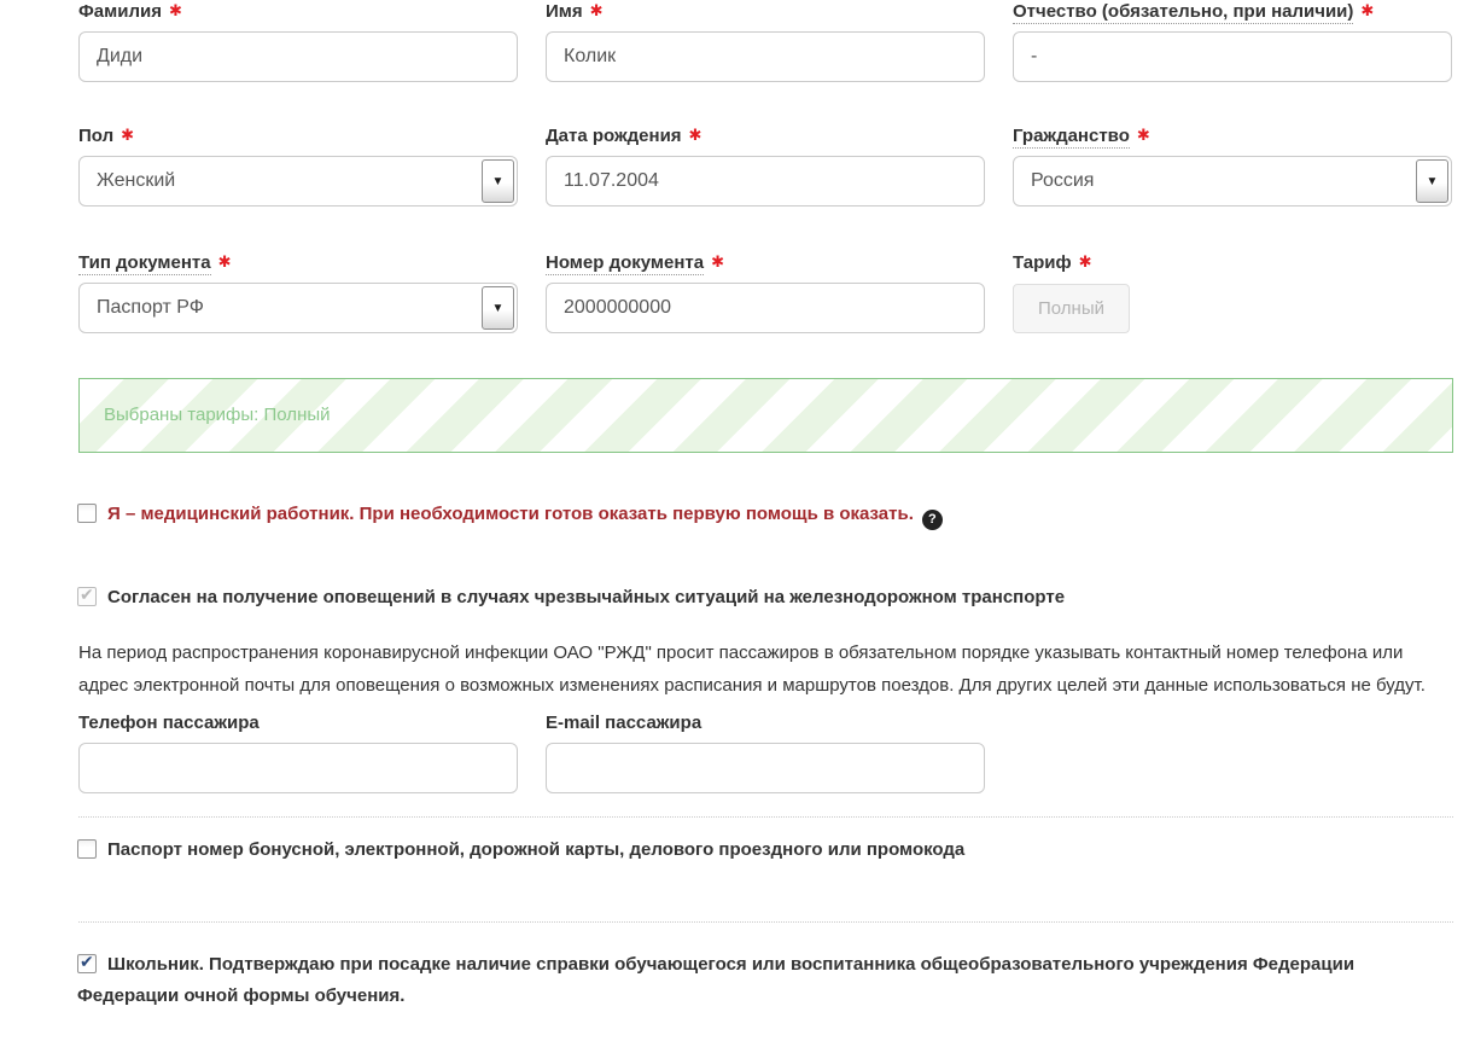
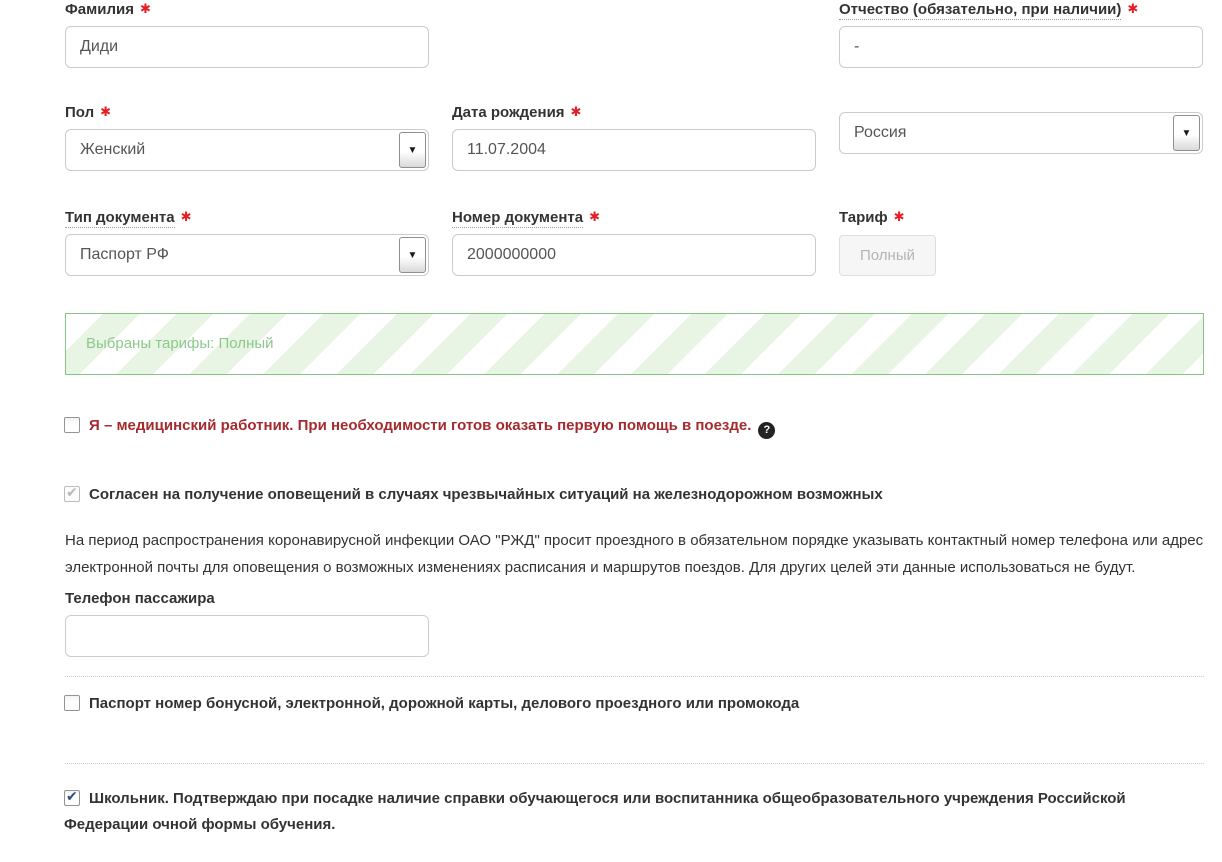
  Фамилия ✱
  Диди
- Имя ✱
- Колик
  Отчество (обязательно, при наличии) ✱
  -
  Пол ✱
  Женский
  ▼
  Дата рождения ✱
  11.07.2004
- Гражданство ✱
  Россия
  ▼
  Тип документа ✱
  Паспорт РФ
  ▼
  Номер документа ✱
  2000000000
  Тариф ✱
  Полный
  Выбраны тарифы: Полный
- Я – медицинский работник. При необходимости готов оказать первую помощь в оказать. ?
+ Я – медицинский работник. При необходимости готов оказать первую помощь в поезде. ?
  ✔
- Согласен на получение оповещений в случаях чрезвычайных ситуаций на железнодорожном транспорте
+ Согласен на получение оповещений в случаях чрезвычайных ситуаций на железнодорожном возможных
- На период распространения коронавирусной инфекции ОАО "РЖД" просит пассажиров в обязательном порядке указывать контактный номер телефона или адрес электронной почты для оповещения о возможных изменениях расписания и маршрутов поездов. Для других целей эти данные использоваться не будут.
+ На период распространения коронавирусной инфекции ОАО "РЖД" просит проездного в обязательном порядке указывать контактный номер телефона или адрес электронной почты для оповещения о возможных изменениях расписания и маршрутов поездов. Для других целей эти данные использоваться не будут.
  Телефон пассажира
- E-mail пассажира
  Паспорт номер бонусной, электронной, дорожной карты, делового проездного или промокода
  ✔
- Школьник. Подтверждаю при посадке наличие справки обучающегося или воспитанника общеобразовательного учреждения Федерации Федерации очной формы обучения.
+ Школьник. Подтверждаю при посадке наличие справки обучающегося или воспитанника общеобразовательного учреждения Российской Федерации очной формы обучения.
